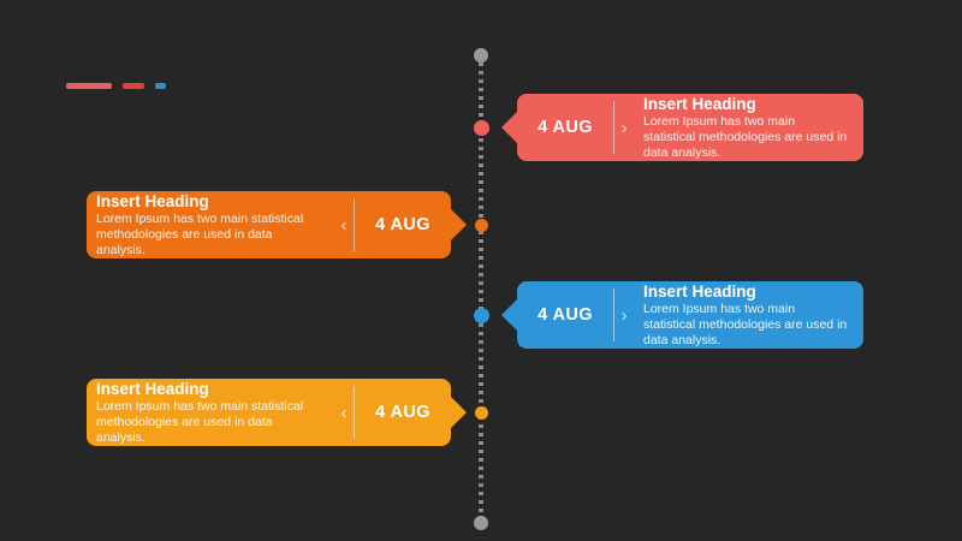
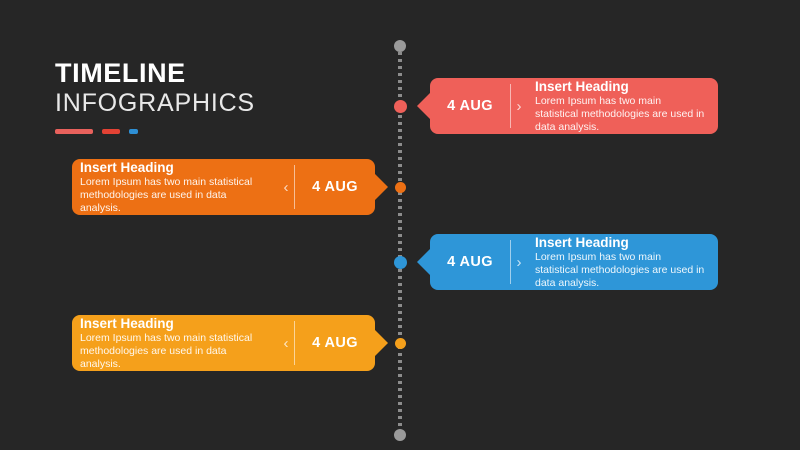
+ TIMELINE
+ INFOGRAPHICS
  4 AUG
  ›
  Insert Heading
  Lorem Ipsum has two main statistical methodologies are used in data analysis.
  Insert Heading
  Lorem Ipsum has two main statistical methodologies are used in data analysis.
  ‹
  4 AUG
  4 AUG
  ›
  Insert Heading
  Lorem Ipsum has two main statistical methodologies are used in data analysis.
  Insert Heading
  Lorem Ipsum has two main statistical methodologies are used in data analysis.
  ‹
  4 AUG
